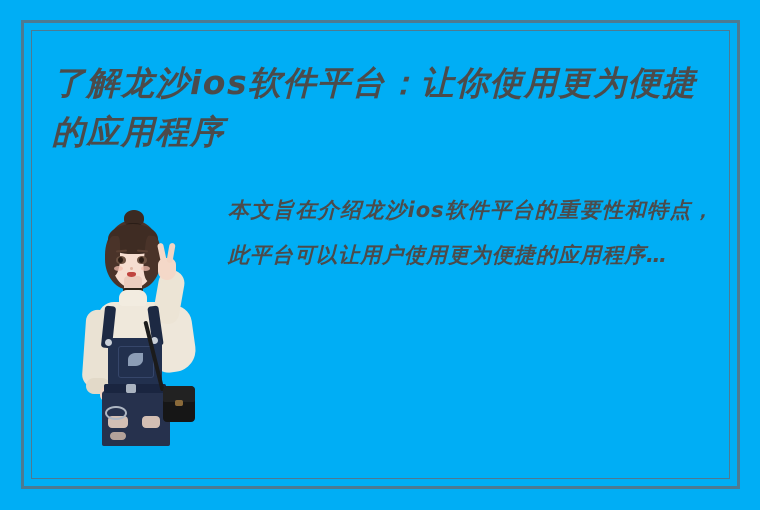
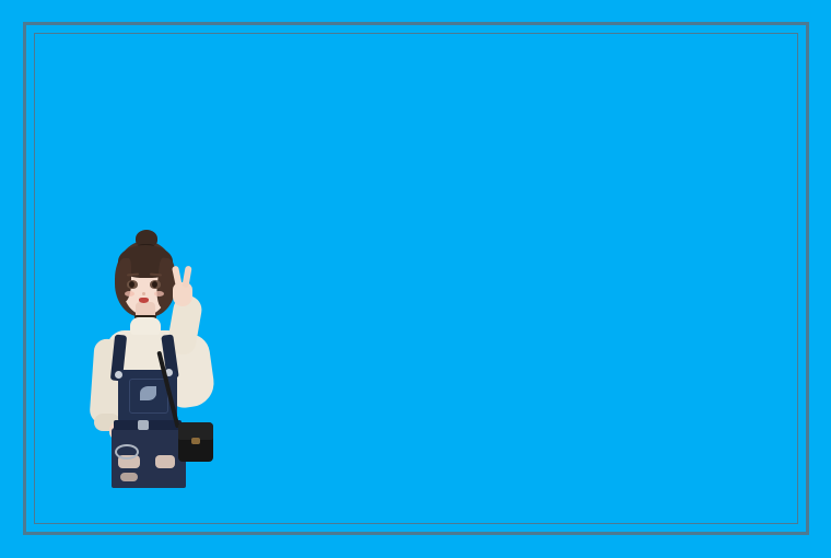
- 了解龙沙ios软件平台：让你使用更为便捷的应用程序
- 本文旨在介绍龙沙ios软件平台的重要性和特点，此平台可以让用户使用更为便捷的应用程序…
